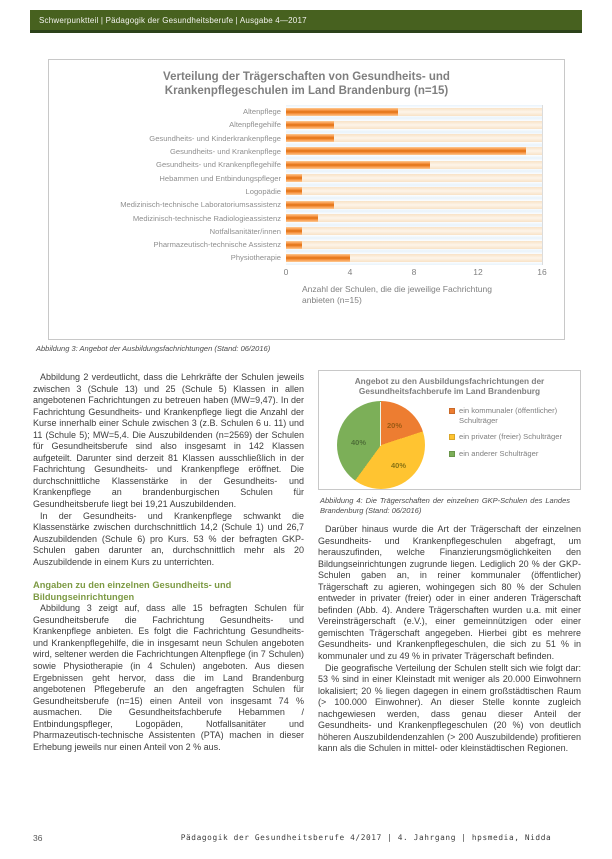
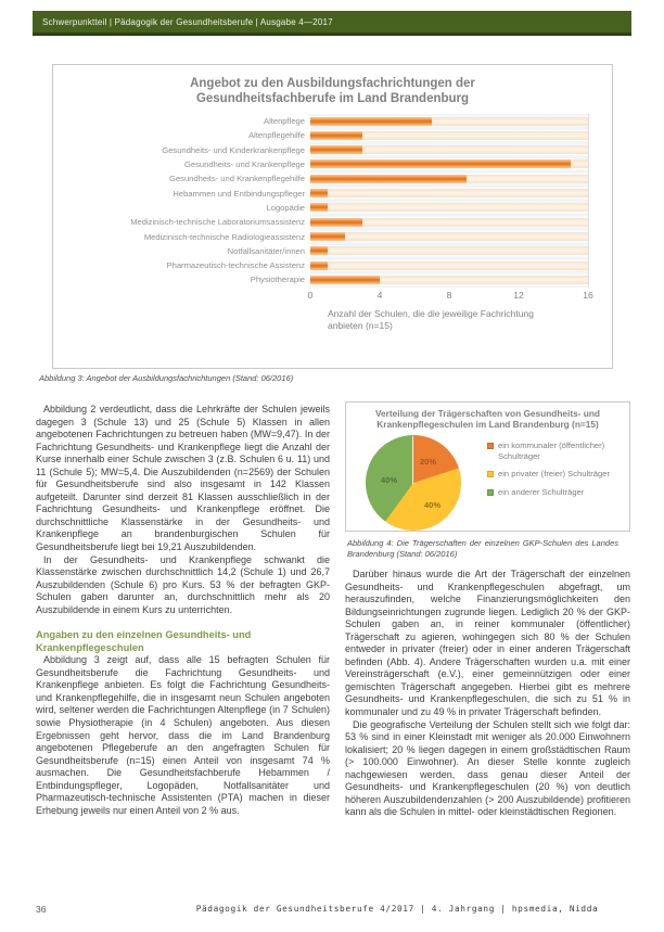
  Schwerpunktteil | Pädagogik der Gesundheitsberufe | Ausgabe 4—2017
- Verteilung der Trägerschaften von Gesundheits- und Krankenpflegeschulen im Land Brandenburg (n=15)
+ Angebot zu den Ausbildungsfachrichtungen der Gesundheitsfachberufe im Land Brandenburg
  Altenpflege
  Altenpflegehilfe
  Gesundheits- und Kinderkrankenpflege
  Gesundheits- und Krankenpflege
  Gesundheits- und Krankenpflegehilfe
  Hebammen und Entbindungspfleger
  Logopädie
  Medizinisch-technische Laboratoriumsassistenz
  Medizinisch-technische Radiologieassistenz
  Notfallsanitäter/innen
  Pharmazeutisch-technische Assistenz
  Physiotherapie
  0
  4
  8
  12
  16
  Anzahl der Schulen, die die jeweilige Fachrichtung
  anbieten (n=15)
  Abbildung 3: Angebot der Ausbildungsfachrichtungen (Stand: 06/2016)
- Abbildung 2 verdeutlicht, dass die Lehrkräfte der Schulen jeweils zwischen 3 (Schule 13) und 25 (Schule 5) Klassen in allen angebotenen Fachrichtungen zu betreuen haben (MW=9,47). In der Fachrichtung Gesundheits- und Krankenpflege liegt die Anzahl der Kurse innerhalb einer Schule zwischen 3 (z.B. Schulen 6 u. 11) und 11 (Schule 5); MW=5,4. Die Auszubildenden (n=2569) der Schulen für Gesundheitsberufe sind also insgesamt in 142 Klassen aufgeteilt. Darunter sind derzeit 81 Klassen ausschließlich in der Fachrichtung Gesundheits- und Krankenpflege eröffnet. Die durchschnittliche Klassenstärke in der Gesundheits- und Krankenpflege an brandenburgischen Schulen für Gesundheitsberufe liegt bei 19,21 Auszubildenden.
+ Abbildung 2 verdeutlicht, dass die Lehrkräfte der Schulen jeweils dagegen 3 (Schule 13) und 25 (Schule 5) Klassen in allen angebotenen Fachrichtungen zu betreuen haben (MW=9,47). In der Fachrichtung Gesundheits- und Krankenpflege liegt die Anzahl der Kurse innerhalb einer Schule zwischen 3 (z.B. Schulen 6 u. 11) und 11 (Schule 5); MW=5,4. Die Auszubildenden (n=2569) der Schulen für Gesundheitsberufe sind also insgesamt in 142 Klassen aufgeteilt. Darunter sind derzeit 81 Klassen ausschließlich in der Fachrichtung Gesundheits- und Krankenpflege eröffnet. Die durchschnittliche Klassenstärke in der Gesundheits- und Krankenpflege an brandenburgischen Schulen für Gesundheitsberufe liegt bei 19,21 Auszubildenden.
  In der Gesundheits- und Krankenpflege schwankt die Klassenstärke zwischen durchschnittlich 14,2 (Schule 1) und 26,7 Auszubildenden (Schule 6) pro Kurs. 53 % der befragten GKP-Schulen gaben darunter an, durchschnittlich mehr als 20 Auszubildende in einem Kurs zu unterrichten.
- Angaben zu den einzelnen Gesundheits- und Bildungseinrichtungen
+ Angaben zu den einzelnen Gesundheits- und Krankenpflegeschulen
  Abbildung 3 zeigt auf, dass alle 15 befragten Schulen für Gesundheitsberufe die Fachrichtung Gesundheits- und Krankenpflege anbieten. Es folgt die Fachrichtung Gesundheits- und Krankenpflegehilfe, die in insgesamt neun Schulen angeboten wird, seltener werden die Fachrichtungen Altenpflege (in 7 Schulen) sowie Physiotherapie (in 4 Schulen) angeboten. Aus diesen Ergebnissen geht hervor, dass die im Land Brandenburg angebotenen Pflegeberufe an den angefragten Schulen für Gesundheitsberufe (n=15) einen Anteil von insgesamt 74 % ausmachen. Die Gesundheitsfachberufe Hebammen / Entbindungspfleger, Logopäden, Notfallsanitäter und Pharmazeutisch-technische Assistenten (PTA) machen in dieser Erhebung jeweils nur einen Anteil von 2 % aus.
- Angebot zu den Ausbildungsfachrichtungen der Gesundheitsfachberufe im Land Brandenburg
+ Verteilung der Trägerschaften von Gesundheits- und Krankenpflegeschulen im Land Brandenburg (n=15)
  20%
  40%
  40%
  ein kommunaler (öffentlicher) Schulträger
  ein privater (freier) Schulträger
  ein anderer Schulträger
  Abbildung 4: Die Trägerschaften der einzelnen GKP-Schulen des Landes Brandenburg (Stand: 06/2016)
  Darüber hinaus wurde die Art der Trägerschaft der einzelnen Gesundheits- und Krankenpflegeschulen abgefragt, um herauszufinden, welche Finanzierungsmöglichkeiten den Bildungseinrichtungen zugrunde liegen. Lediglich 20 % der GKP-Schulen gaben an, in reiner kommunaler (öffentlicher) Trägerschaft zu agieren, wohingegen sich 80 % der Schulen entweder in privater (freier) oder in einer anderen Trägerschaft befinden (Abb. 4). Andere Trägerschaften wurden u.a. mit einer Vereinsträgerschaft (e.V.), einer gemeinnützigen oder einer gemischten Trägerschaft angegeben. Hierbei gibt es mehrere Gesundheits- und Krankenpflegeschulen, die sich zu 51 % in kommunaler und zu 49 % in privater Trägerschaft befinden.
  Die geografische Verteilung der Schulen stellt sich wie folgt dar: 53 % sind in einer Kleinstadt mit weniger als 20.000 Einwohnern lokalisiert; 20 % liegen dagegen in einem großstädtischen Raum (> 100.000 Einwohner). An dieser Stelle konnte zugleich nachgewiesen werden, dass genau dieser Anteil der Gesundheits- und Krankenpflegeschulen (20 %) von deutlich höheren Auszubildendenzahlen (> 200 Auszubildende) profitieren kann als die Schulen in mittel- oder kleinstädtischen Regionen.
  36
  Pädagogik der Gesundheitsberufe 4/2017 | 4. Jahrgang | hpsmedia, Nidda
